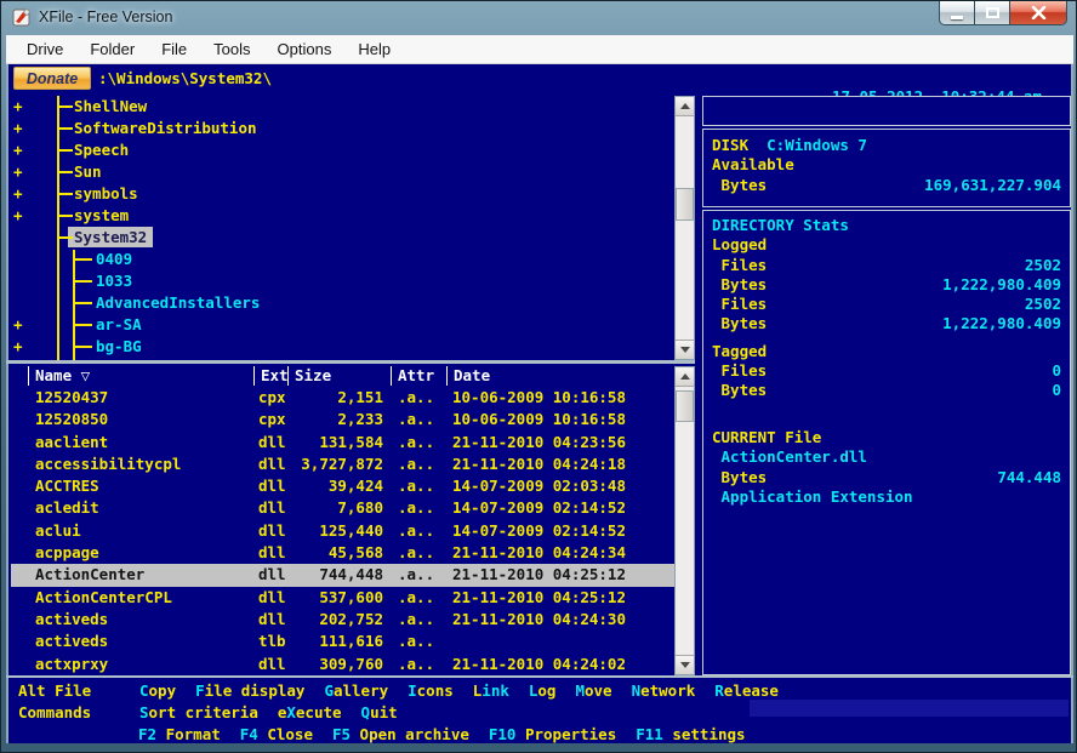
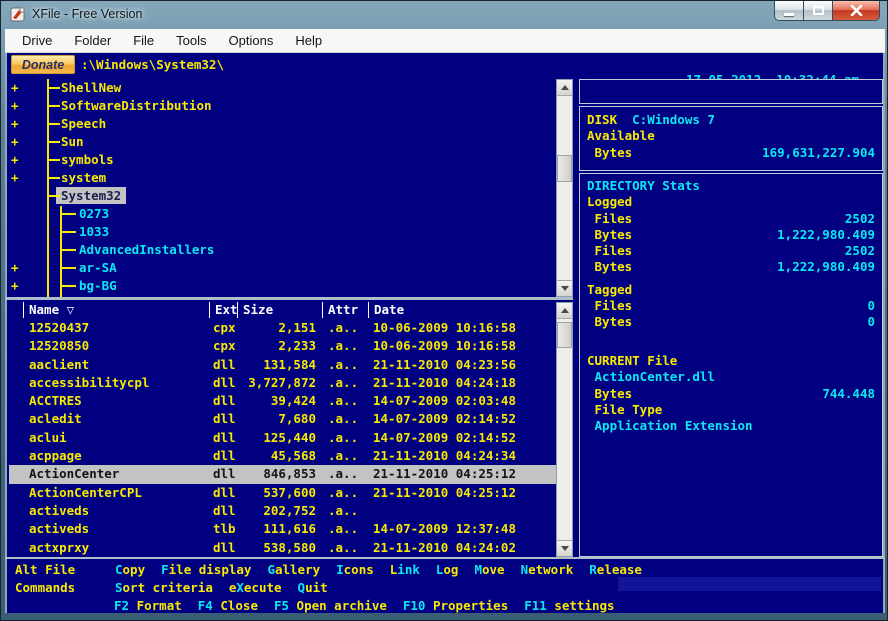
  XFile - Free Version
  Drive
  Folder
  File
  Tools
  Options
  Help
  Donate
  :\Windows\System32\
  +
  ShellNew
  +
  SoftwareDistribution
  +
  Speech
  +
  Sun
  +
  symbols
  +
  system
  System32
- 0409
+ 0273
  1033
  AdvancedInstallers
  +
  ar-SA
  +
  bg-BG
  Name ▽
  Ext
  Size
  Attr
  Date
  12520437
  cpx
  2,151
  .a..
  10-06-2009 10:16:58
  12520850
  cpx
  2,233
  .a..
  10-06-2009 10:16:58
  aaclient
  dll
  131,584
  .a..
  21-11-2010 04:23:56
  accessibilitycpl
  dll
  3,727,872
  .a..
  21-11-2010 04:24:18
  ACCTRES
  dll
  39,424
  .a..
  14-07-2009 02:03:48
  acledit
  dll
  7,680
  .a..
  14-07-2009 02:14:52
  aclui
  dll
  125,440
  .a..
  14-07-2009 02:14:52
  acppage
  dll
  45,568
  .a..
  21-11-2010 04:24:34
  ActionCenter
  dll
- 744,448
+ 846,853
  .a..
  21-11-2010 04:25:12
  ActionCenterCPL
  dll
  537,600
  .a..
  21-11-2010 04:25:12
  activeds
  dll
  202,752
  .a..
- 21-11-2010 04:24:30
  activeds
  tlb
  111,616
  .a..
+ 14-07-2009 12:37:48
  actxprxy
  dll
- 309,760
+ 538,580
  .a..
  21-11-2010 04:24:02
  DISK C:Windows 7
  Available
  Bytes
  169,631,227.904
  DIRECTORY Stats
  Logged
  Files
  2502
  Bytes
  1,222,980.409
  Files
  2502
  Bytes
  1,222,980.409
  Tagged
  Files
  0
  Bytes
  0
  CURRENT File
  ActionCenter.dll
  Bytes
  744.448
+ File Type
  Application Extension
  Alt File
  Copy
  File display
  Gallery
  Icons
  Link
  Log
  Move
  Network
  Release
  Commands
  Sort criteria
  eXecute
  Quit
  F2 Format
  F4 Close
  F5 Open archive
  F10 Properties
  F11 settings
